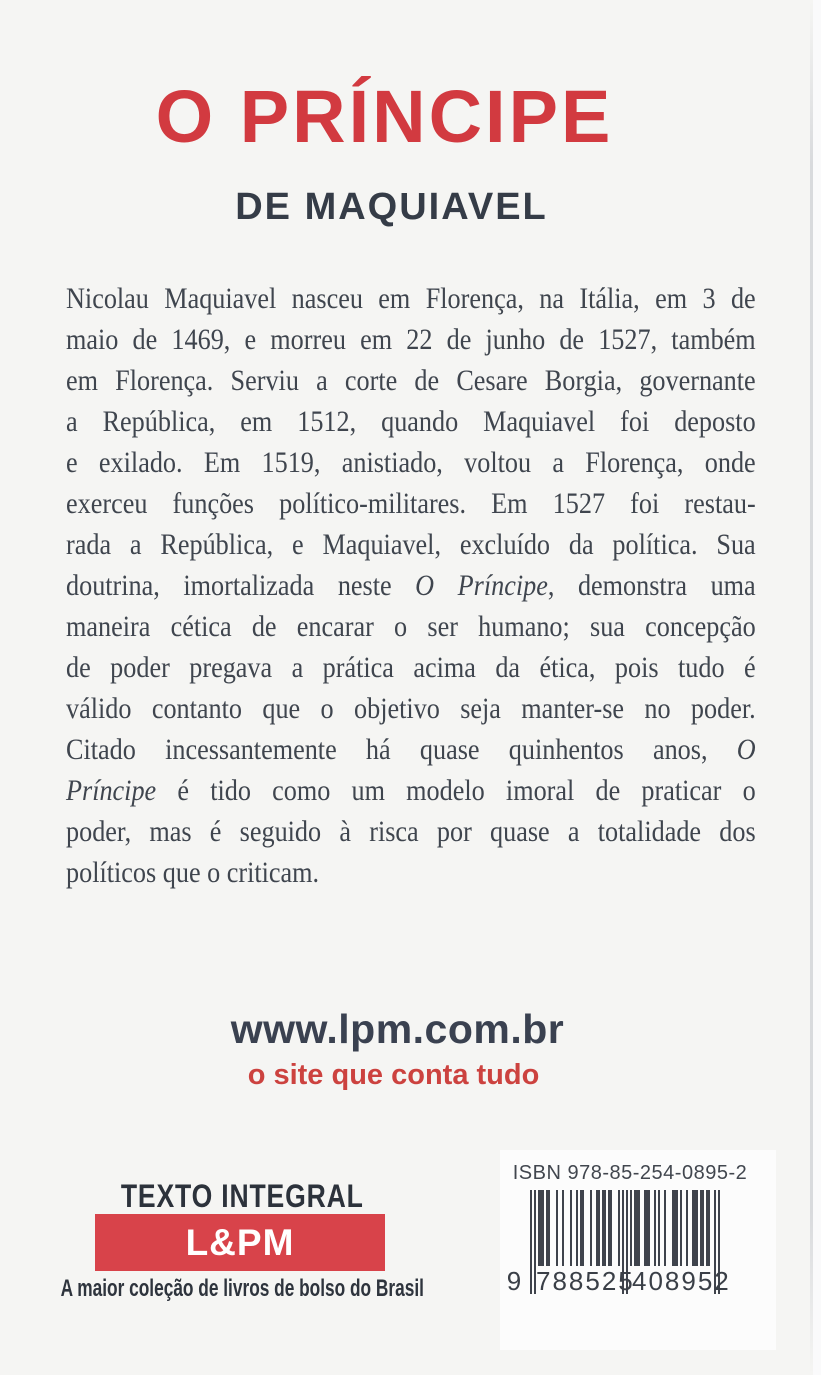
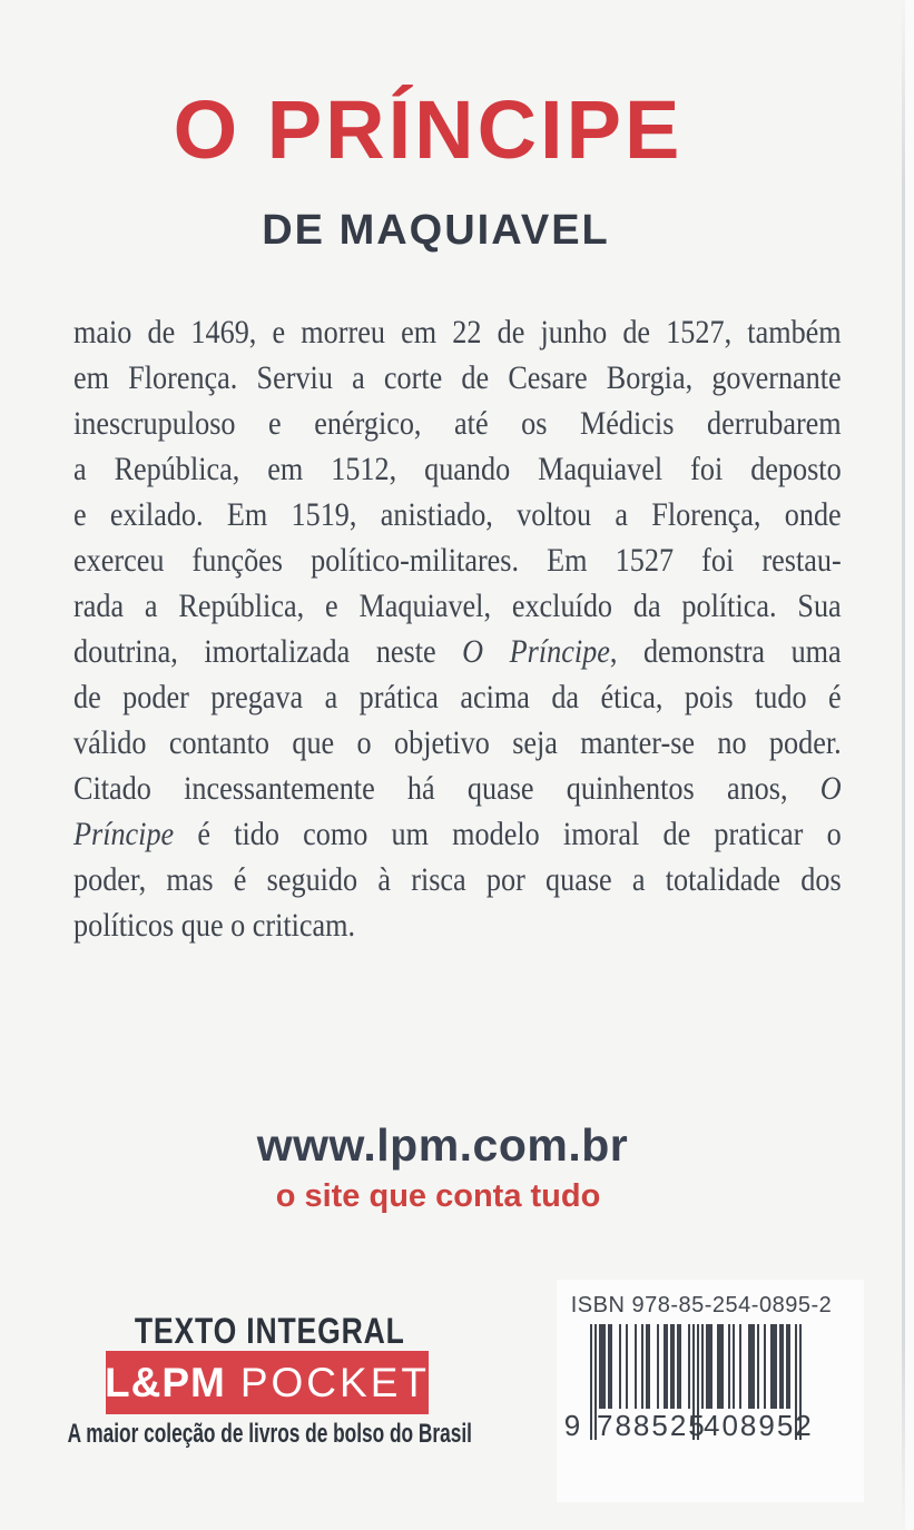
  O PRÍNCIPE
  DE MAQUIAVEL
- Nicolau Maquiavel nasceu em Florença, na Itália, em 3 de
  maio de 1469, e morreu em 22 de junho de 1527, também
  em Florença. Serviu a corte de Cesare Borgia, governante
+ inescrupuloso e enérgico, até os Médicis derrubarem
  a República, em 1512, quando Maquiavel foi deposto
  e exilado. Em 1519, anistiado, voltou a Florença, onde
  exerceu funções político-militares. Em 1527 foi restau-
  rada a República, e Maquiavel, excluído da política. Sua
  doutrina, imortalizada neste O Príncipe, demonstra uma
- maneira cética de encarar o ser humano; sua concepção
  de poder pregava a prática acima da ética, pois tudo é
  válido contanto que o objetivo seja manter-se no poder.
  Citado incessantemente há quase quinhentos anos, O
  Príncipe é tido como um modelo imoral de praticar o
  poder, mas é seguido à risca por quase a totalidade dos
  políticos que o criticam.
  www.lpm.com.br
  o site que conta tudo
  TEXTO INTEGRAL
  L&PM
+ POCKET
  A maior coleção de livros de bolso do Brasil
  ISBN 978-85-254-0895-2
  9
  788525
  408952
